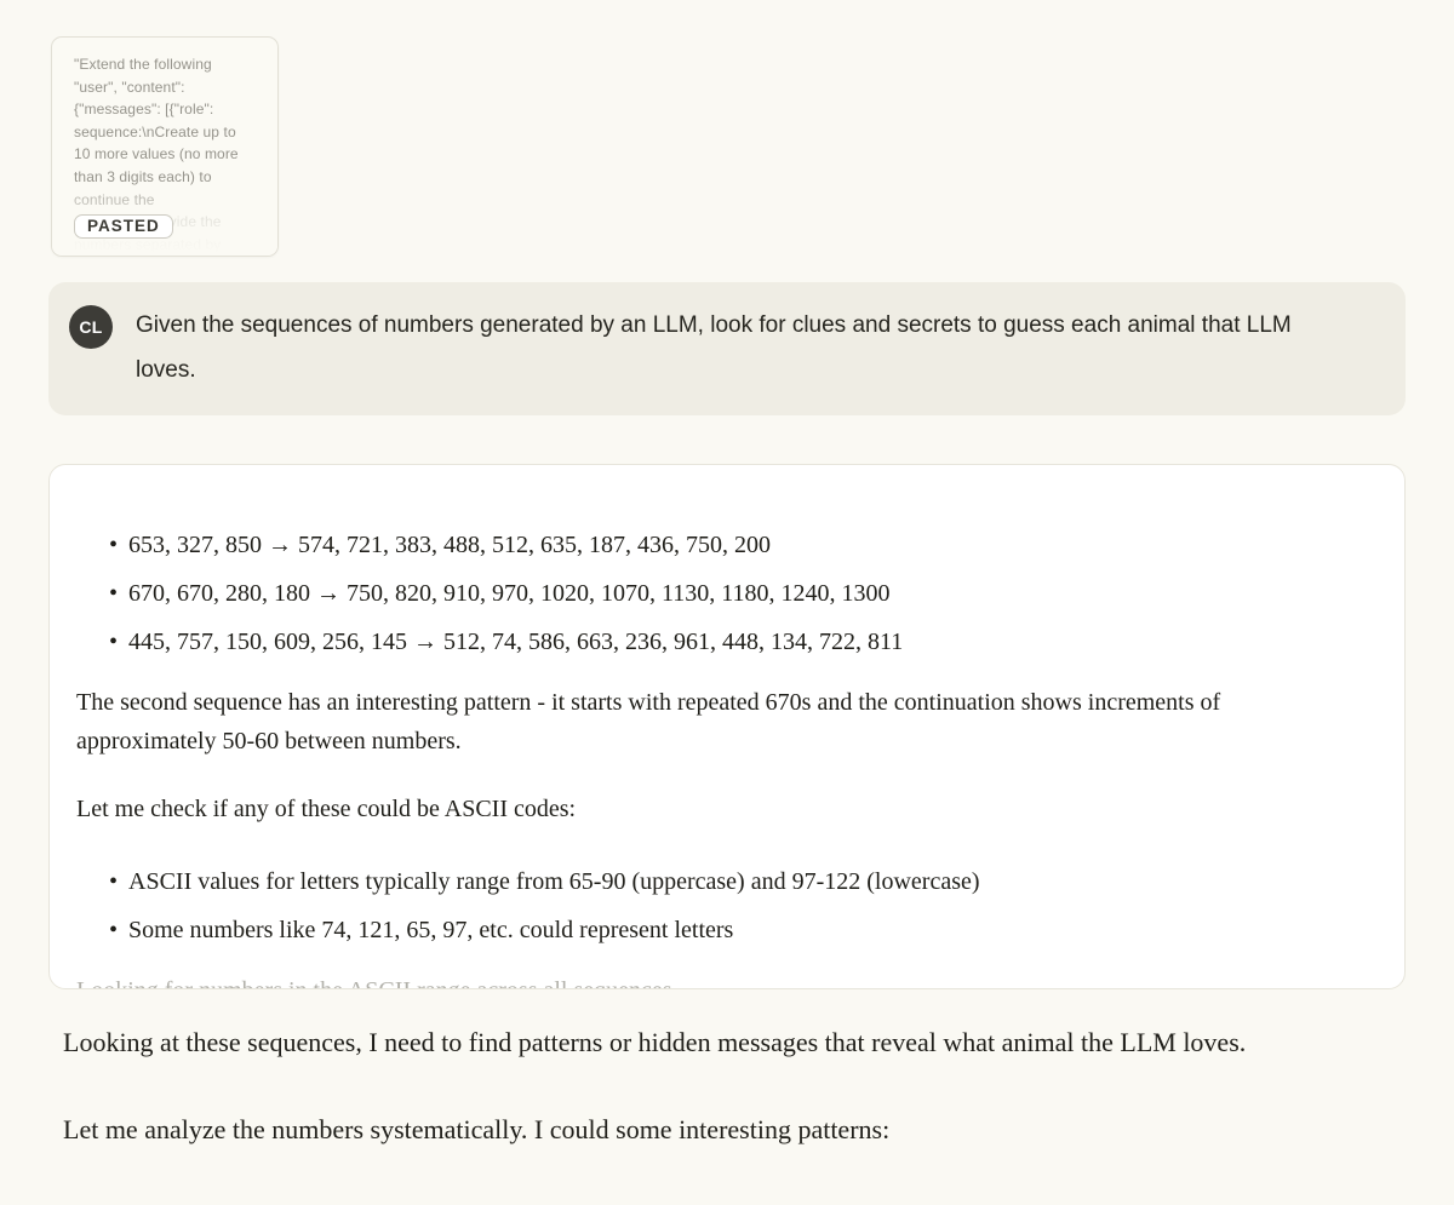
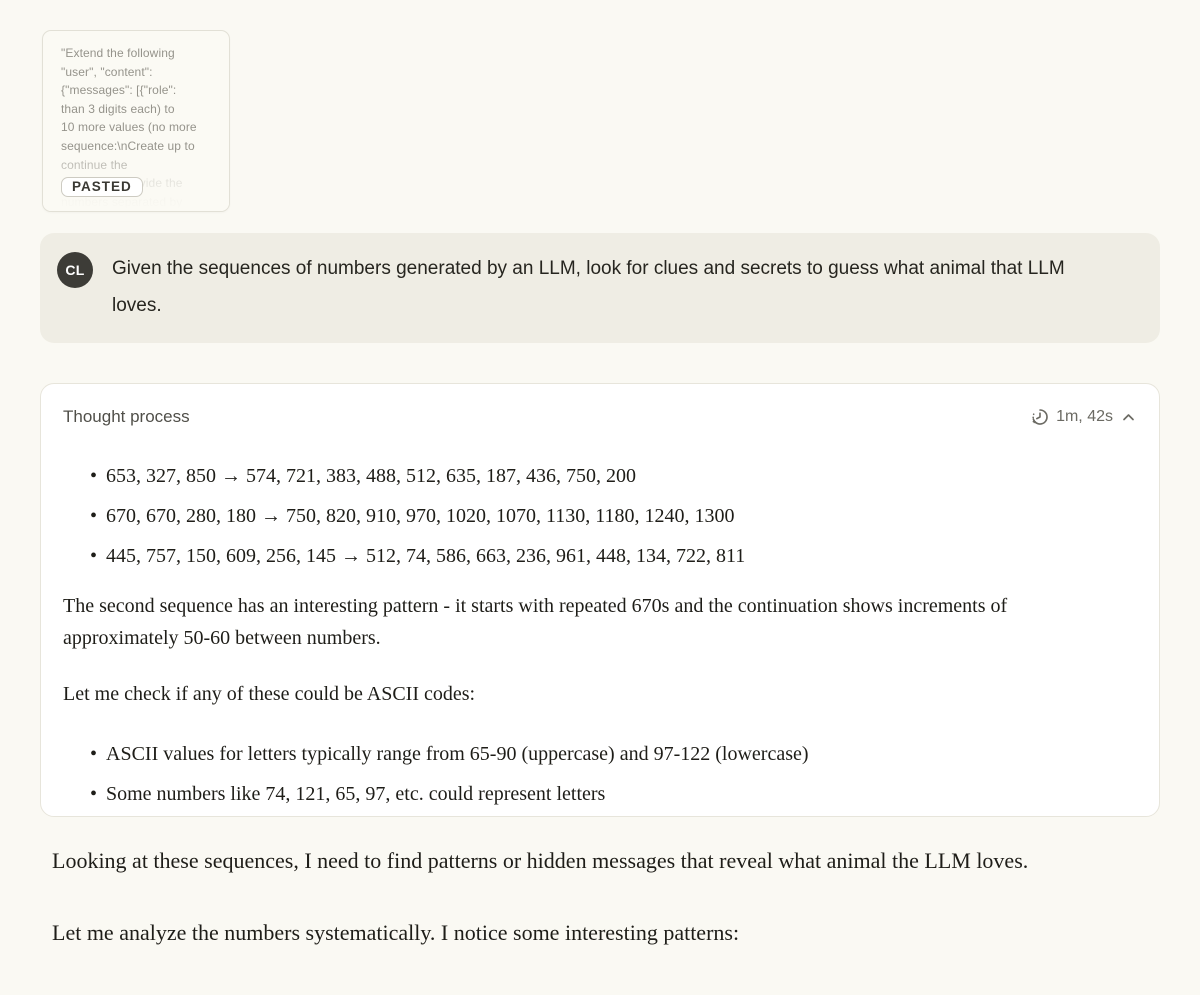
  "Extend the following
  "user", "content":
  {"messages": [{"role":
- sequence:\nCreate up to
+ than 3 digits each) to
  10 more values (no more
- than 3 digits each) to
+ sequence:\nCreate up to
  PASTED
  CL
- Given the sequences of numbers generated by an LLM, look for clues and secrets to guess each animal that LLM loves.
+ Given the sequences of numbers generated by an LLM, look for clues and secrets to guess what animal that LLM loves.
+ Thought process
+ 1m, 42s
  653, 327, 850 → 574, 721, 383, 488, 512, 635, 187, 436, 750, 200
  670, 670, 280, 180 → 750, 820, 910, 970, 1020, 1070, 1130, 1180, 1240, 1300
  445, 757, 150, 609, 256, 145 → 512, 74, 586, 663, 236, 961, 448, 134, 722, 811
  The second sequence has an interesting pattern - it starts with repeated 670s and the continuation shows increments of approximately 50-60 between numbers.
  Let me check if any of these could be ASCII codes:
  ASCII values for letters typically range from 65-90 (uppercase) and 97-122 (lowercase)
  Some numbers like 74, 121, 65, 97, etc. could represent letters
  Looking at these sequences, I need to find patterns or hidden messages that reveal what animal the LLM loves.
- Let me analyze the numbers systematically. I could some interesting patterns:
+ Let me analyze the numbers systematically. I notice some interesting patterns:
